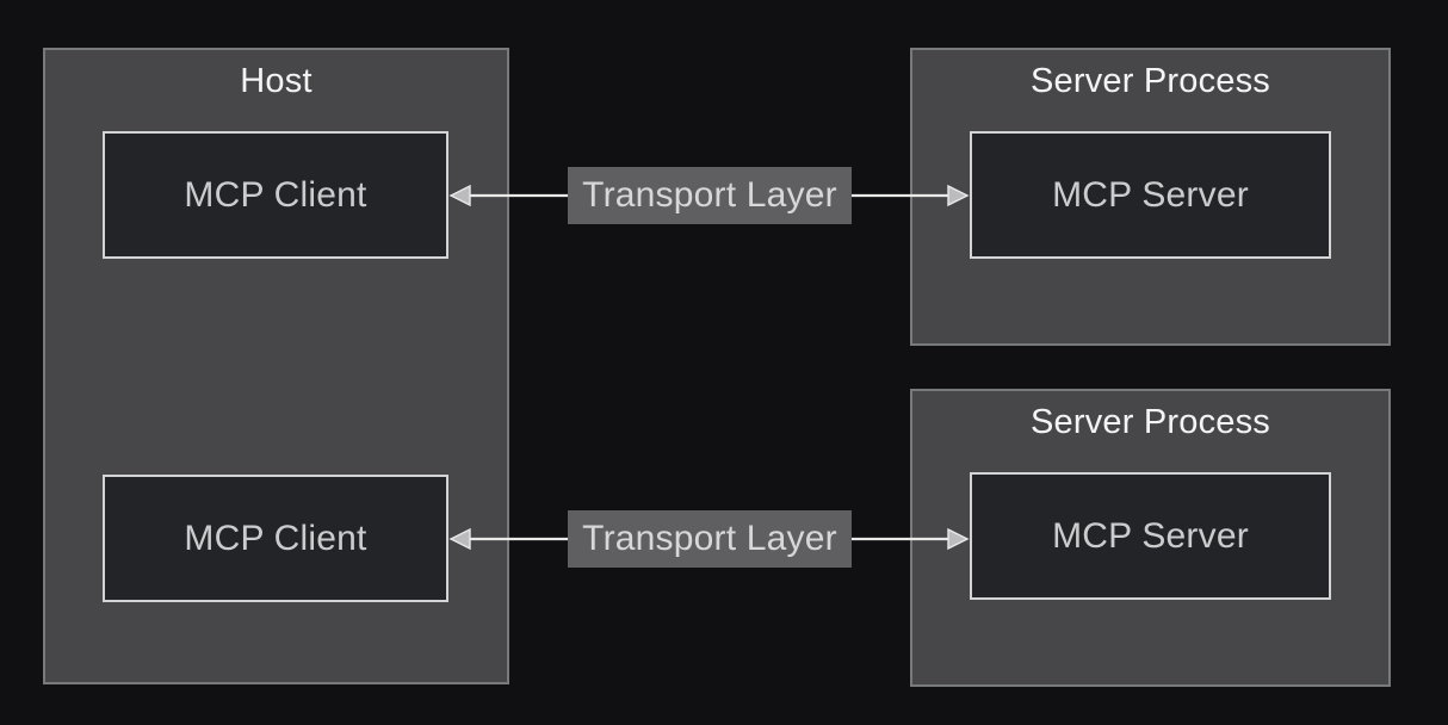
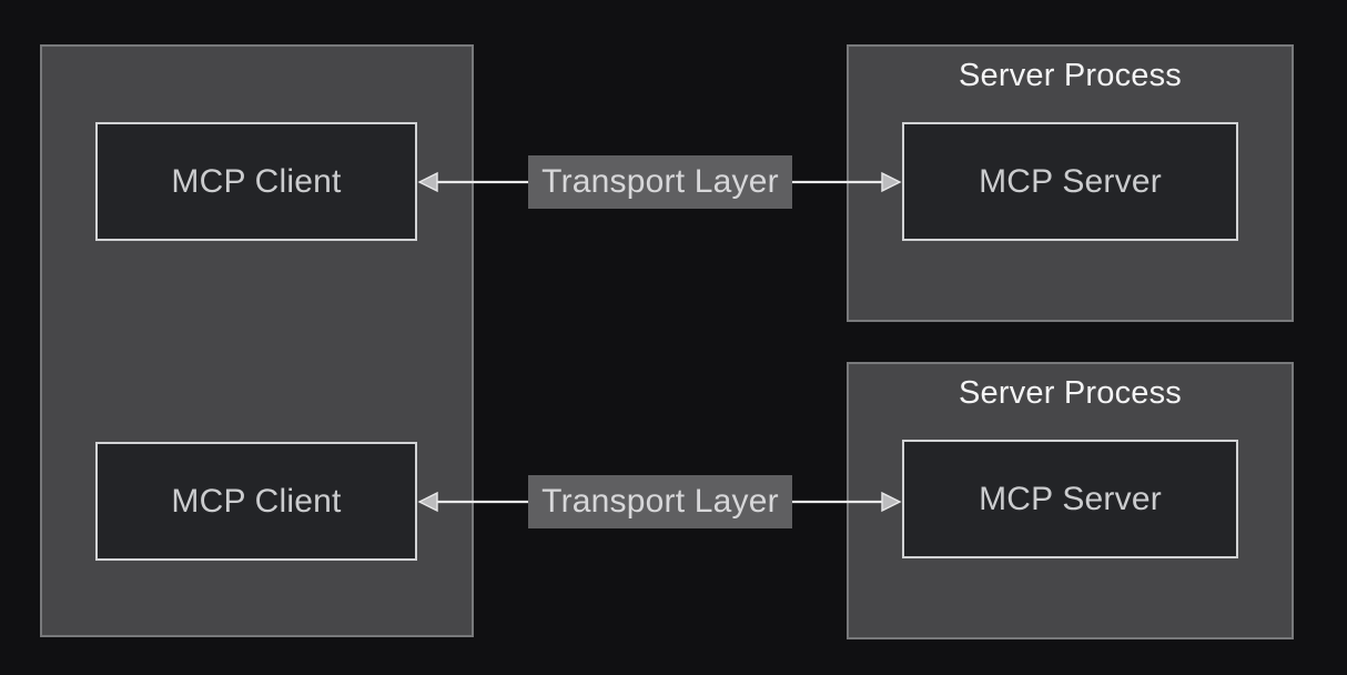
- Host
  MCP Client
  MCP Client
  Server Process
  MCP Server
  Server Process
  MCP Server
  Transport Layer
  Transport Layer
